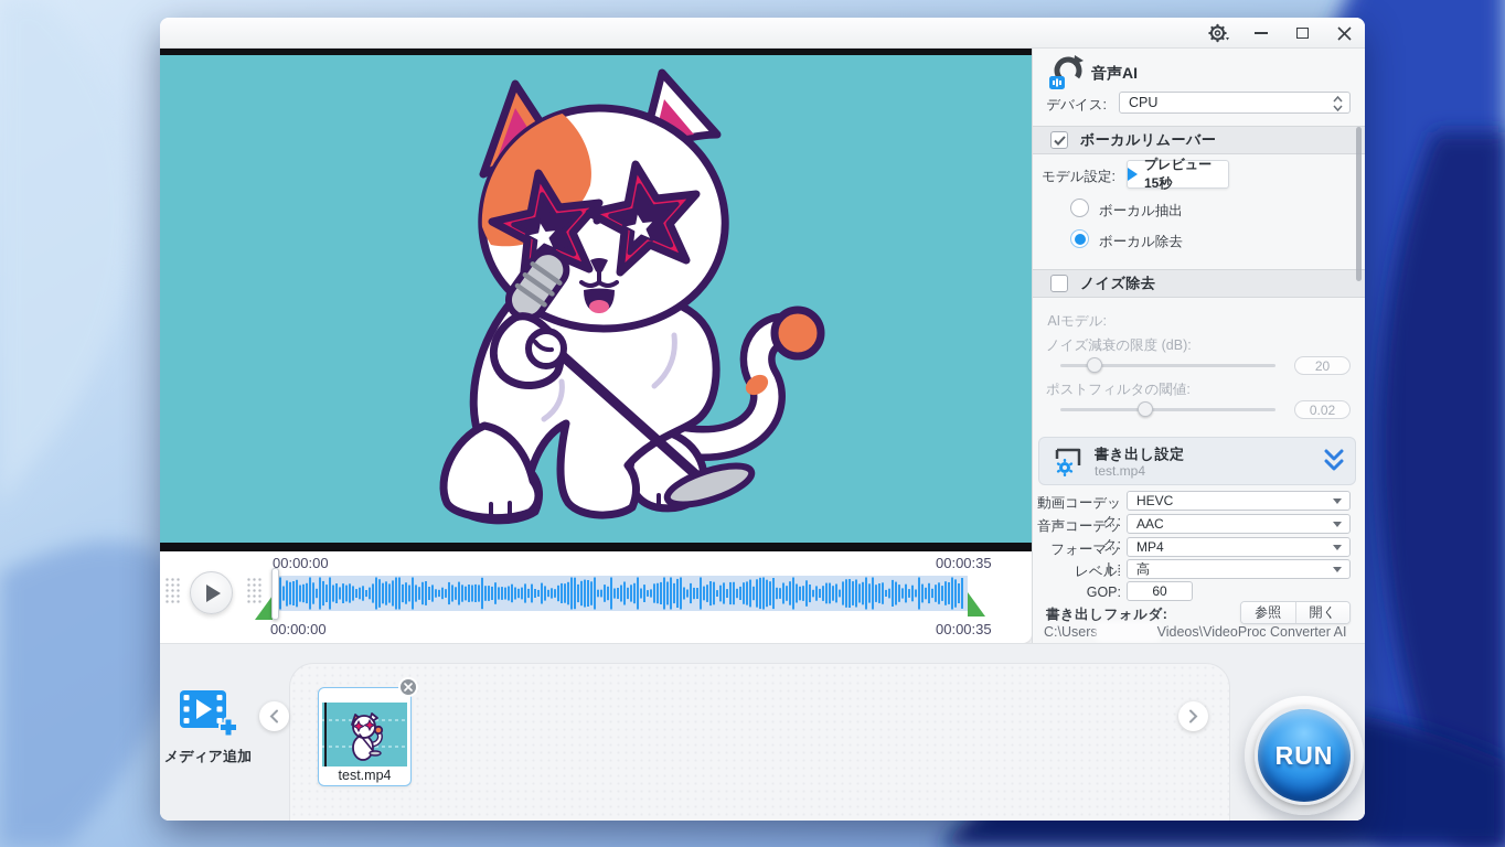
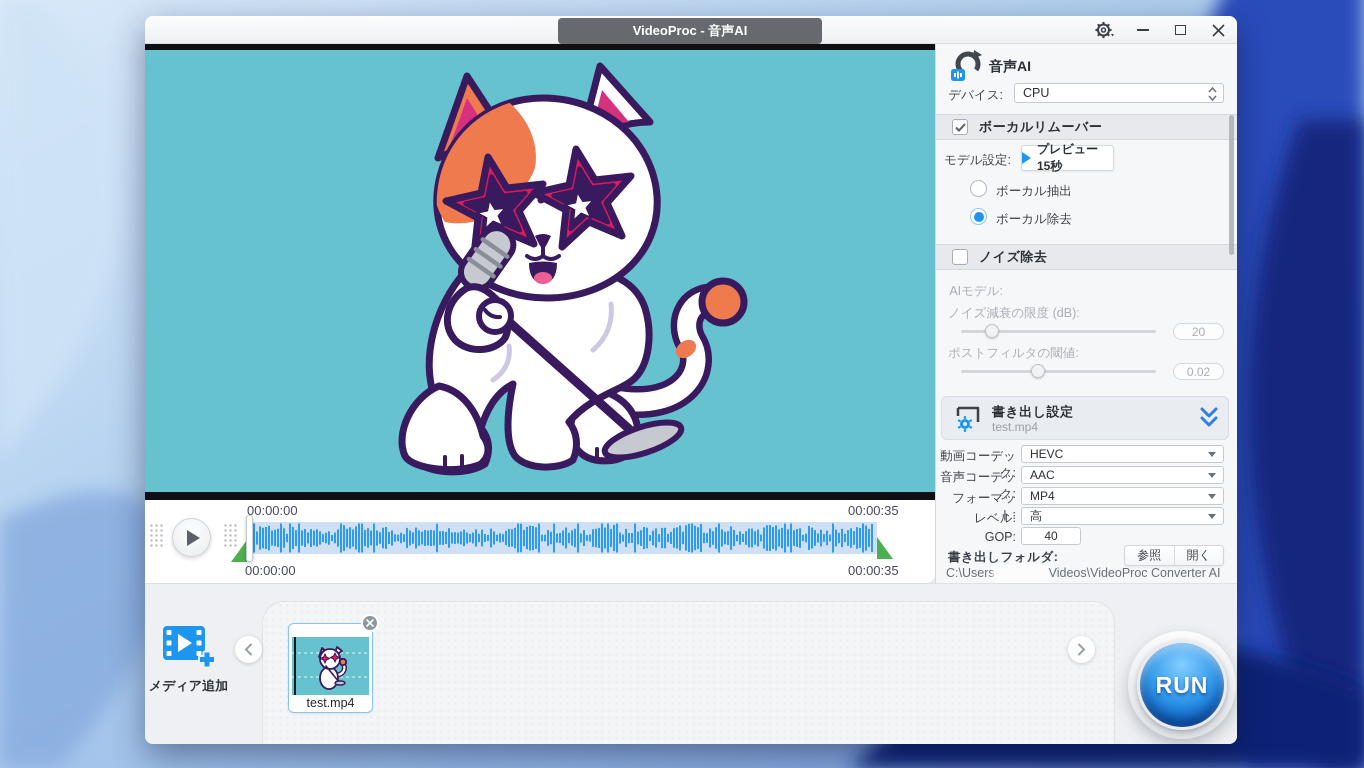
+ VideoProc - 音声AI
  00:00:00
  00:00:35
  00:00:00
  00:00:35
  音声AI
  デバイス:
  CPU
  ボーカルリムーバー
  モデル設定:
  プレビュー 15秒
  ボーカル抽出
  ボーカル除去
  ノイズ除去
  AIモデル:
  ノイズ減衰の限度 (dB):
  20
  ポストフィルタの閾値:
  0.02
  書き出し設定
  test.mp4
  動画コーデック:
  HEVC
  音声コーデック:
  AAC
  フォーマット:
  MP4
  レベル:
  高
  GOP:
- 60
+ 40
  書き出しフォルダ:
  参照
  開く
  C:\Users
  Videos\VideoProc Converter AI
  メディア追加
  test.mp4
  RUN
